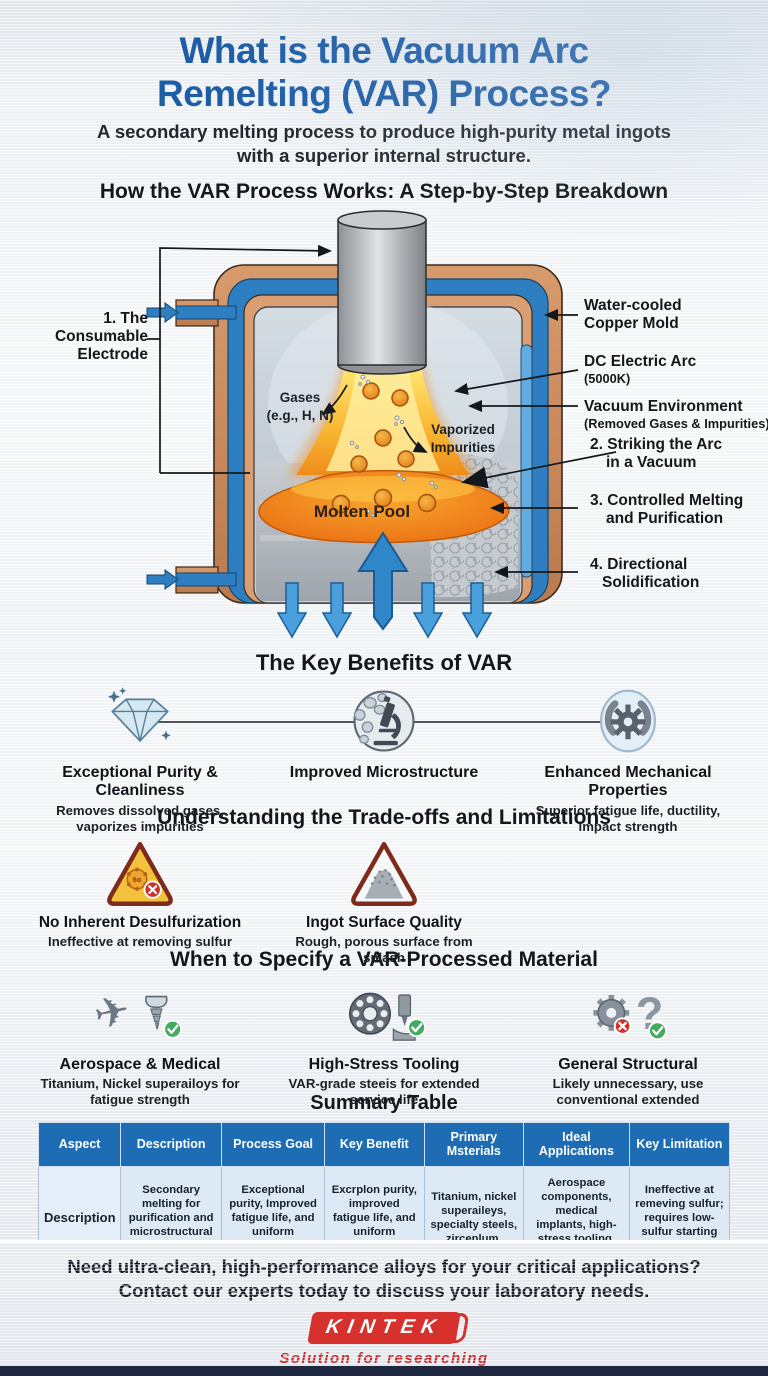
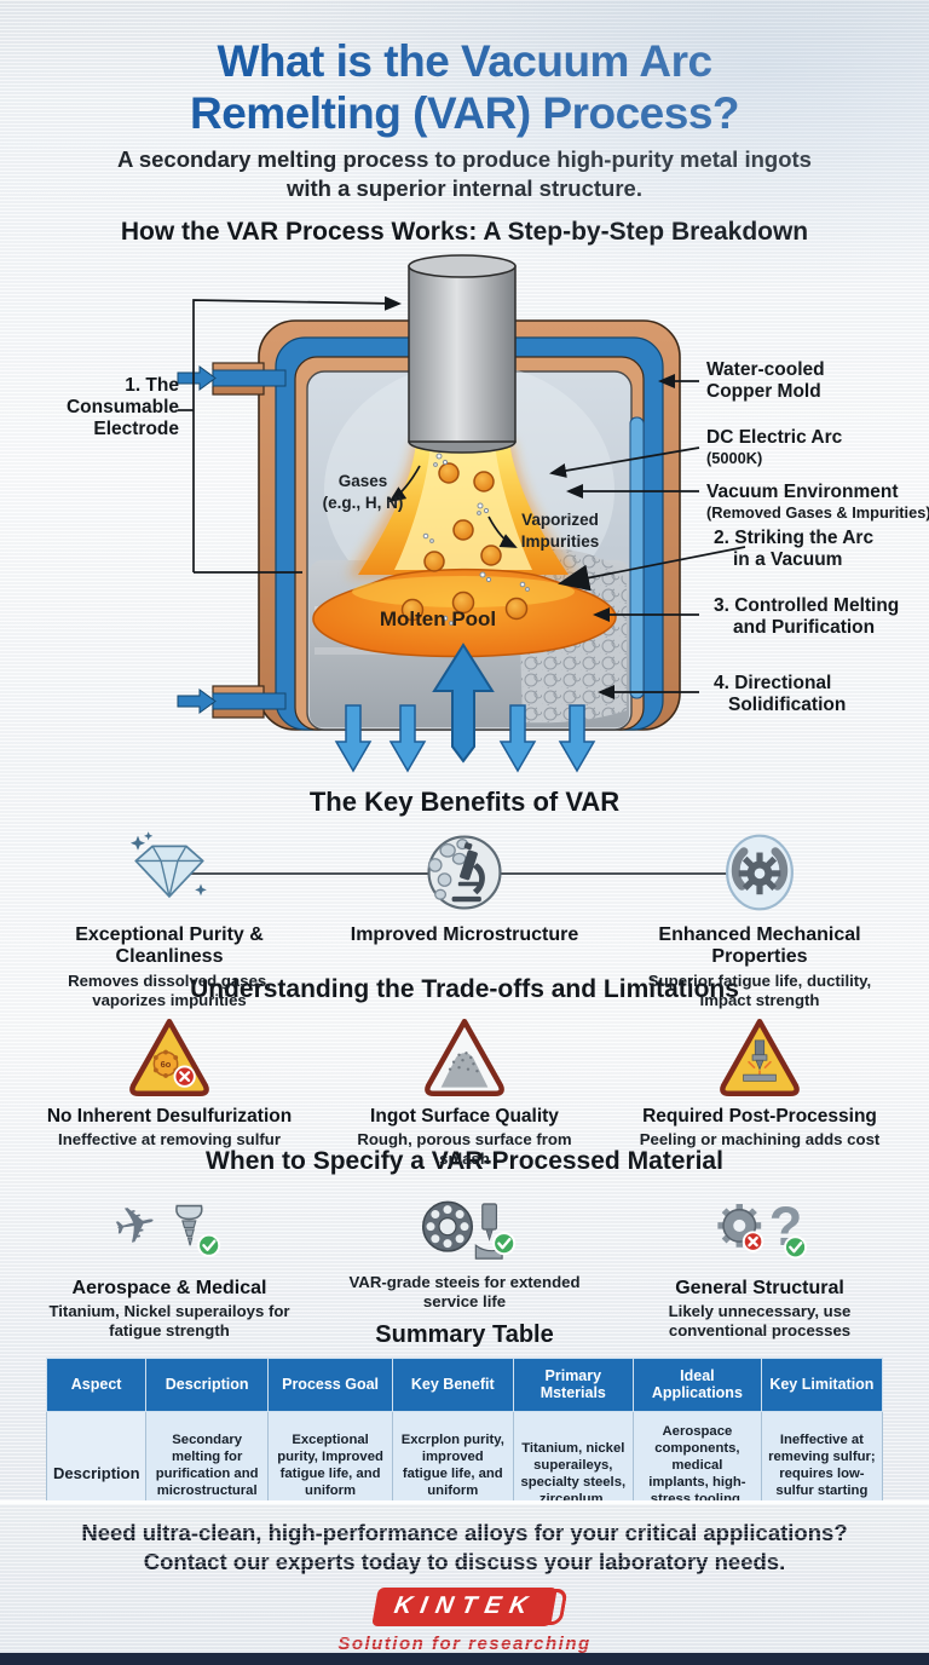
  Exceptional Purity & Cleanliness
  Removes dissolved gases, vaporizes impurities
  Improved Microstructure
  Enhanced Mechanical Properties
  Superior fatigue life, ductility, impact strength
  6o
  No Inherent Desulfurization
  Ineffective at removing sulfur
  Ingot Surface Quality
  Rough, porous surface from splash
+ Required Post-Processing
+ Peeling or machining adds cost
  Aerospace & Medical
  Titanium, Nickel superailoys for fatigue strength
- High-Stress Tooling
  VAR-grade steeis for extended service life
  ?
  General Structural
- Likely unnecessary, use conventional extended
+ Likely unnecessary, use conventional processes
